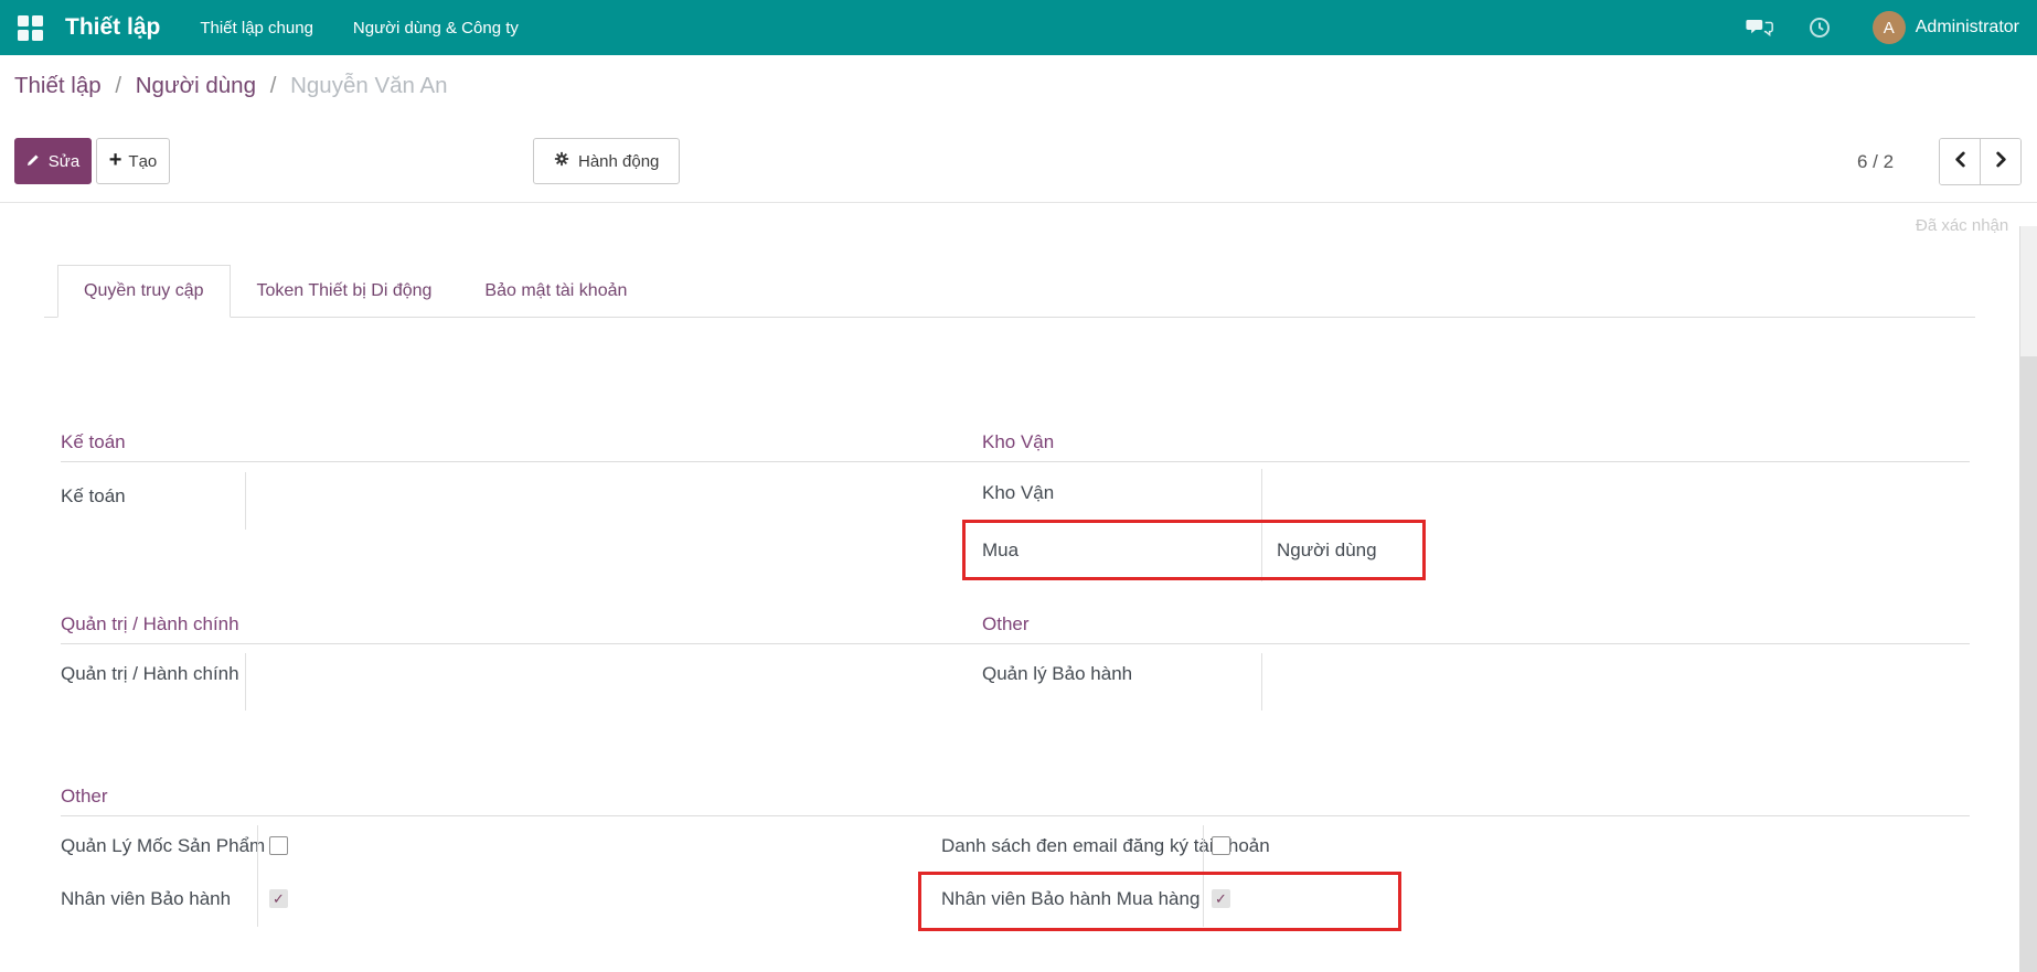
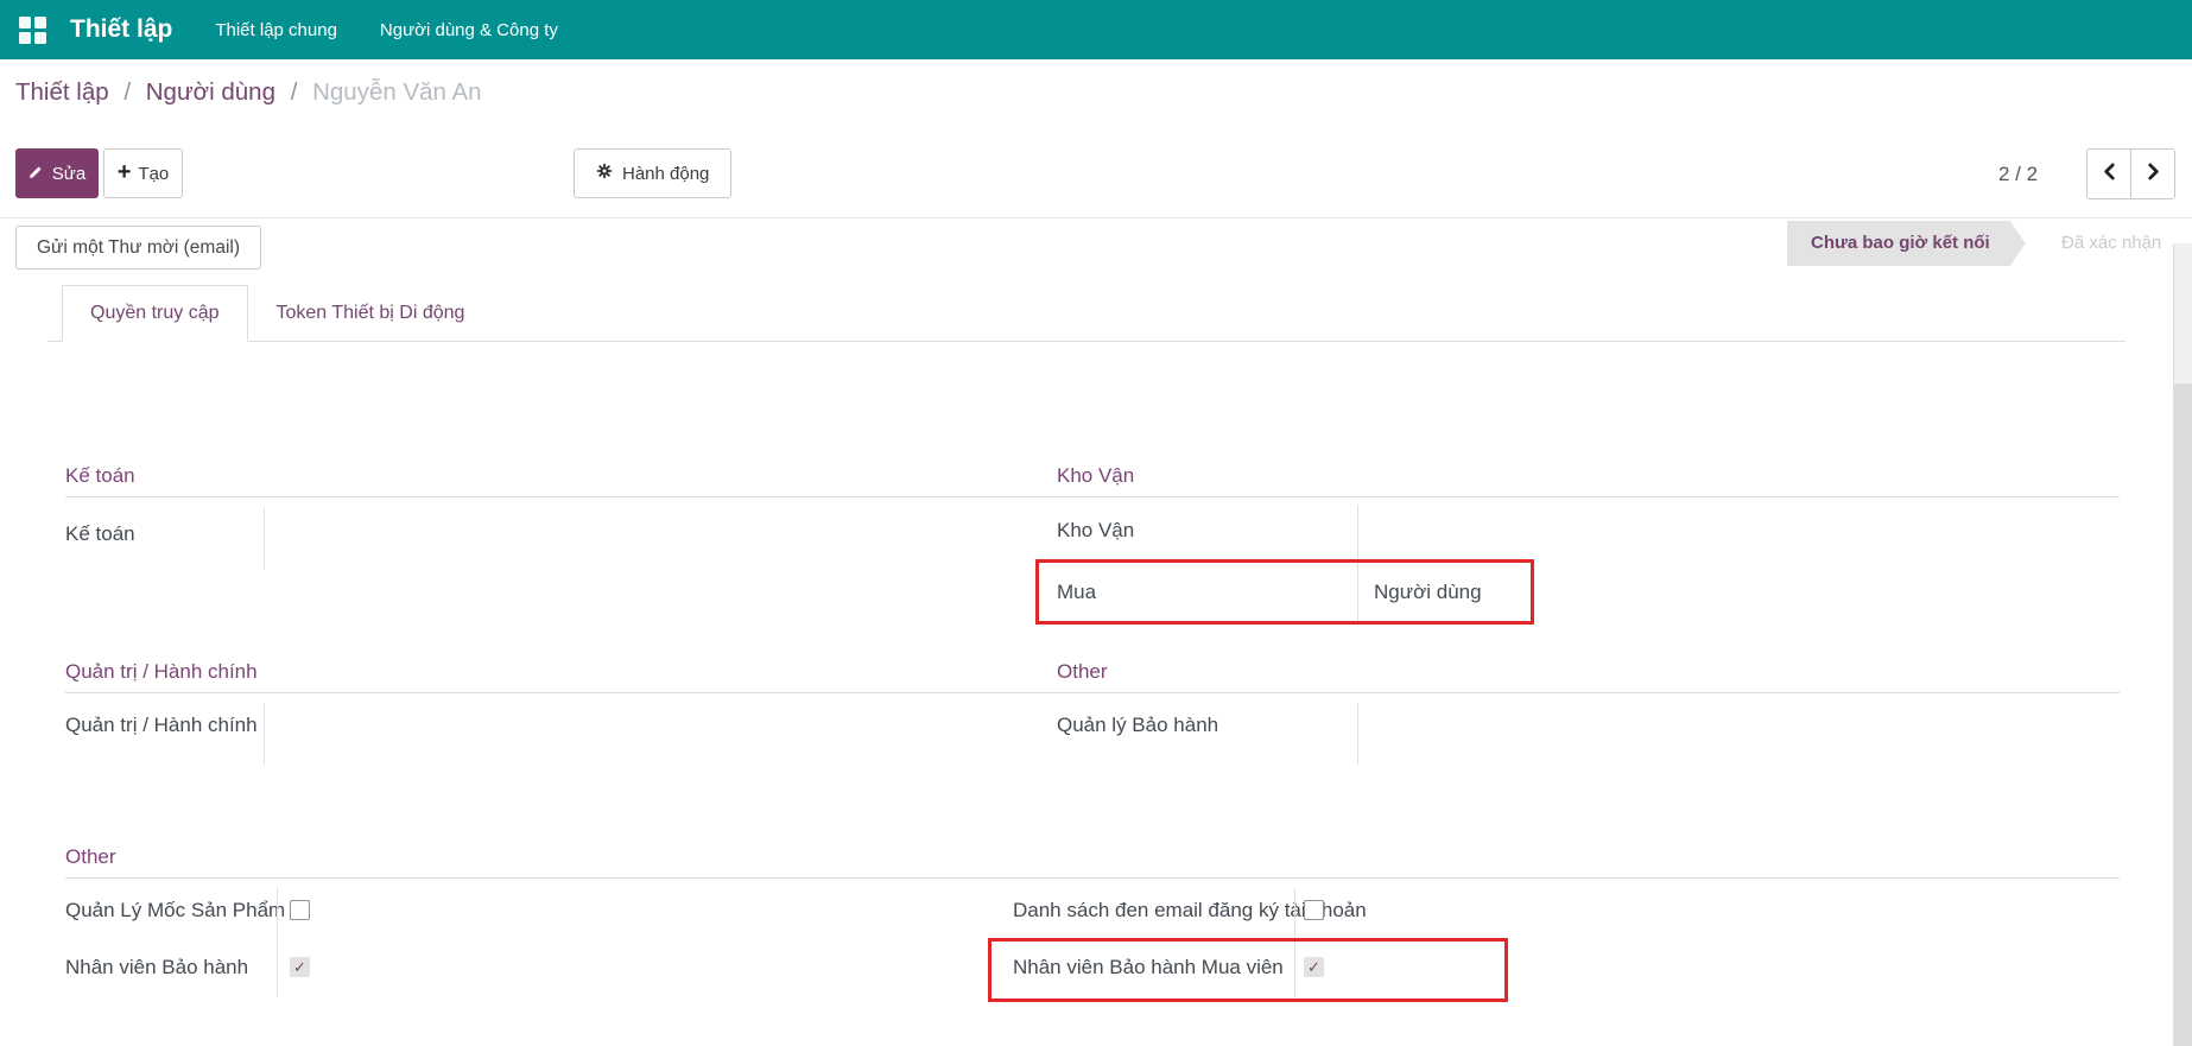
  Thiết lập
  Thiết lập chung
  Người dùng & Công ty
- A
- Administrator
  Thiết lập / Người dùng / Nguyễn Văn An
  Sửa
  +
  Tạo
  Hành động
- 6 / 2
+ 2 / 2
+ Gửi một Thư mời (email)
+ Chưa bao giờ kết nối
  Đã xác nhận
  Quyền truy cập
  Token Thiết bị Di động
- Bảo mật tài khoản
  Kế toán
  Kế toán
  Kho Vận
  Kho Vận
  Mua
  Người dùng
  Quản trị / Hành chính
  Quản trị / Hành chính
  Other
  Quản lý Bảo hành
  Other
  Quản Lý Mốc Sản Phẩ
  Nhân viên Bảo hành
  Danh sách đen email đăng ký tàhoản
- Nhân viên Bảo hành Mua hàng
+ Nhân viên Bảo hành Mua viên
